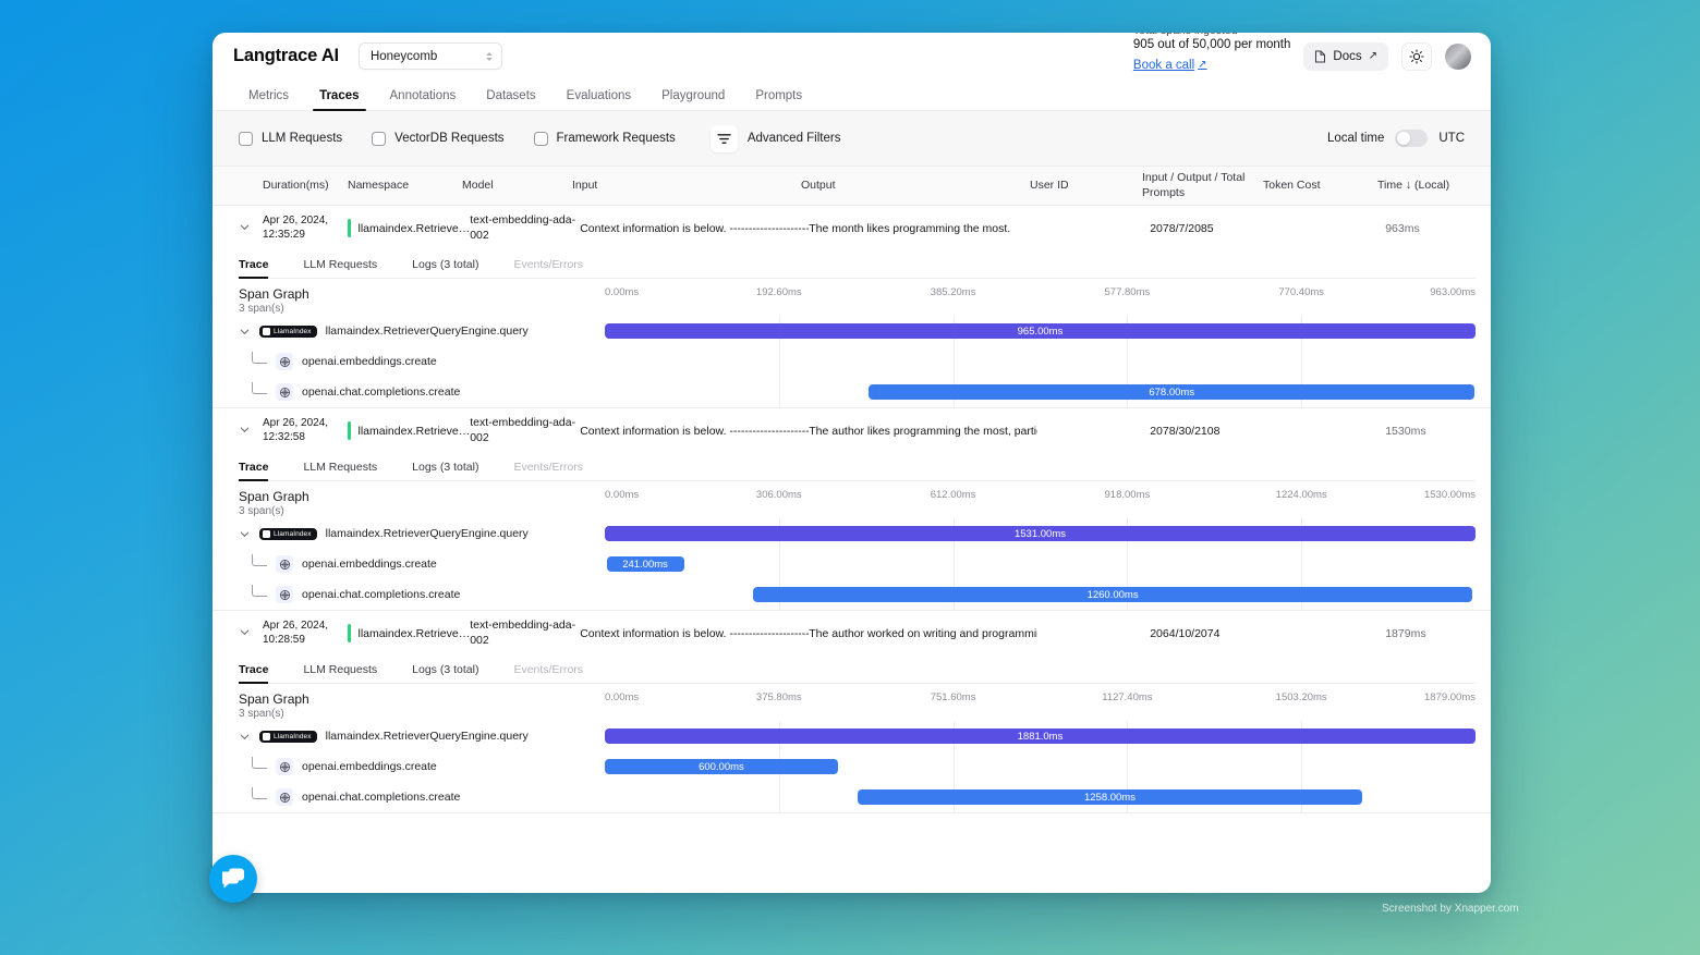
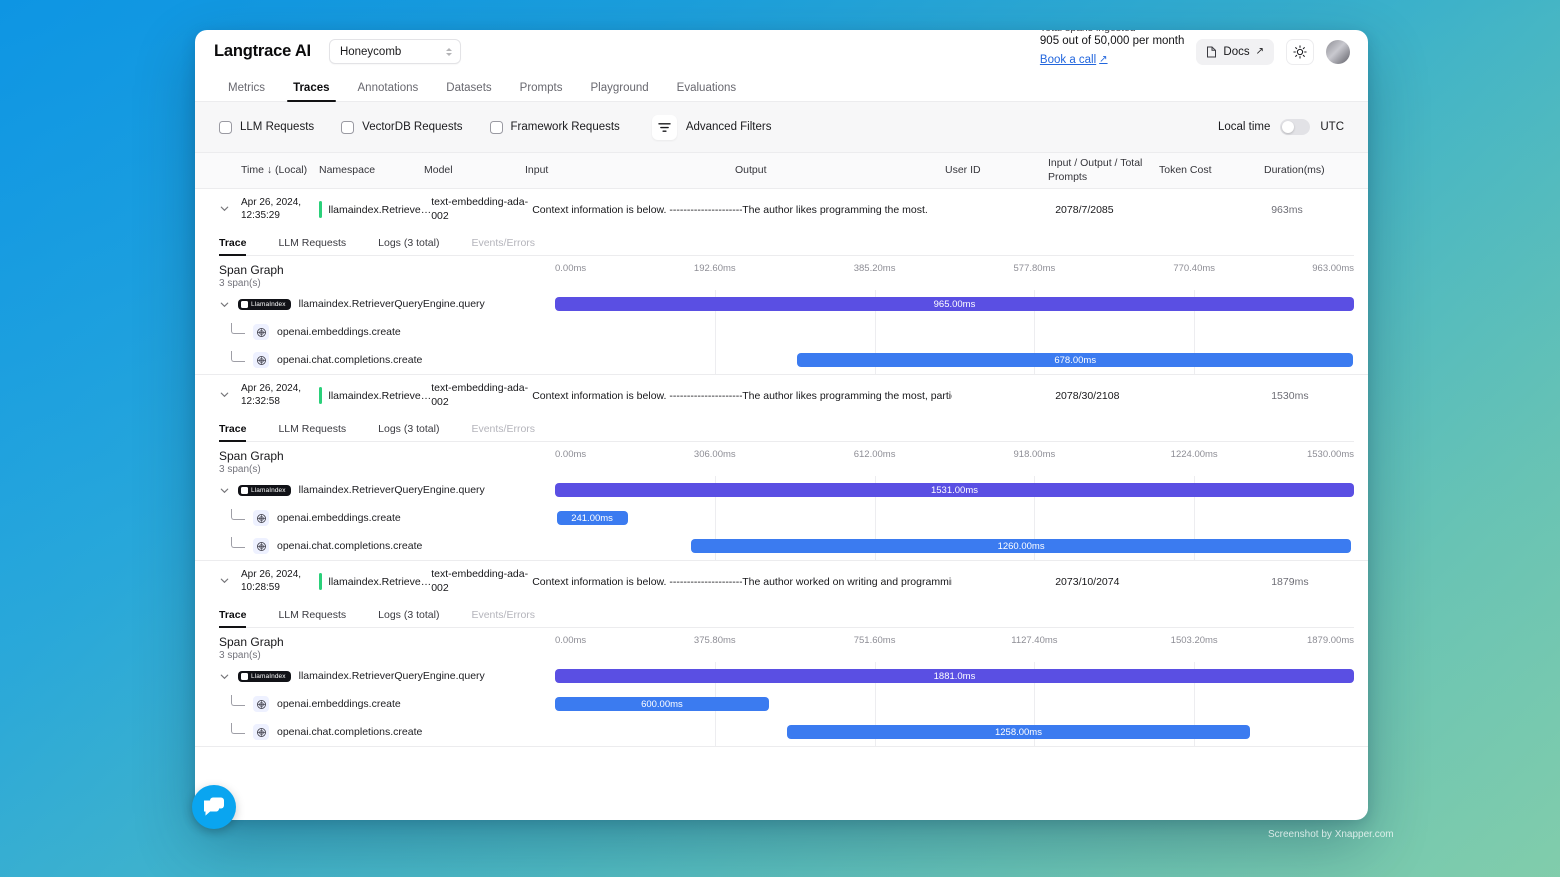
  Langtrace AI
  Honeycomb
  905 out of 50,000 per month
  Book a call
  ↗
  Docs
  ↗
  Metrics
  Traces
  Annotations
  Datasets
- Evaluations
+ Prompts
  Playground
- Prompts
+ Evaluations
  LLM Requests
  VectorDB Requests
  Framework Requests
  Advanced Filters
  Local time
  UTC
- Duration(ms)
+ Time ↓ (Local)
  Namespace
  Model
  Input
  Output
  User ID
  Input / Output / Total Prompts
  Token Cost
- Time ↓ (Local)
+ Duration(ms)
  Apr 26, 2024,
  12:35:29
  llamaindex.Retrieve…
  text-embedding-ada-002
  Context information is below. ---------------------
- The month likes programming the most.
+ The author likes programming the most.
  2078/7/2085
  963ms
  Trace
  LLM Requests
  Logs (3 total)
  Events/Errors
  Span Graph
  3 span(s)
  0.00ms
  192.60ms
  385.20ms
  577.80ms
  770.40ms
  963.00ms
  llamaindex.RetrieverQueryEngine.query
  965.00ms
  openai.embeddings.create
  openai.chat.completions.create
  678.00ms
  Apr 26, 2024,
  12:32:58
  llamaindex.Retrieve…
  text-embedding-ada-002
  Context information is below. ---------------------
  The author likes programming the most, parti
  2078/30/2108
  1530ms
  Trace
  LLM Requests
  Logs (3 total)
  Events/Errors
  Span Graph
  3 span(s)
  0.00ms
  306.00ms
  612.00ms
  918.00ms
  1224.00ms
  1530.00ms
  llamaindex.RetrieverQueryEngine.query
  1531.00ms
  openai.embeddings.create
  241.00ms
  openai.chat.completions.create
  1260.00ms
  Apr 26, 2024,
  10:28:59
  llamaindex.Retrieve…
  text-embedding-ada-002
  Context information is below. ---------------------
  The author worked on writing and programmi
- 2064/10/2074
+ 2073/10/2074
  1879ms
  Trace
  LLM Requests
  Logs (3 total)
  Events/Errors
  Span Graph
  3 span(s)
  0.00ms
  375.80ms
  751.60ms
  1127.40ms
  1503.20ms
  1879.00ms
  llamaindex.RetrieverQueryEngine.query
  1881.0ms
  openai.embeddings.create
  600.00ms
  openai.chat.completions.create
  1258.00ms
  Screenshot by Xnapper.com
